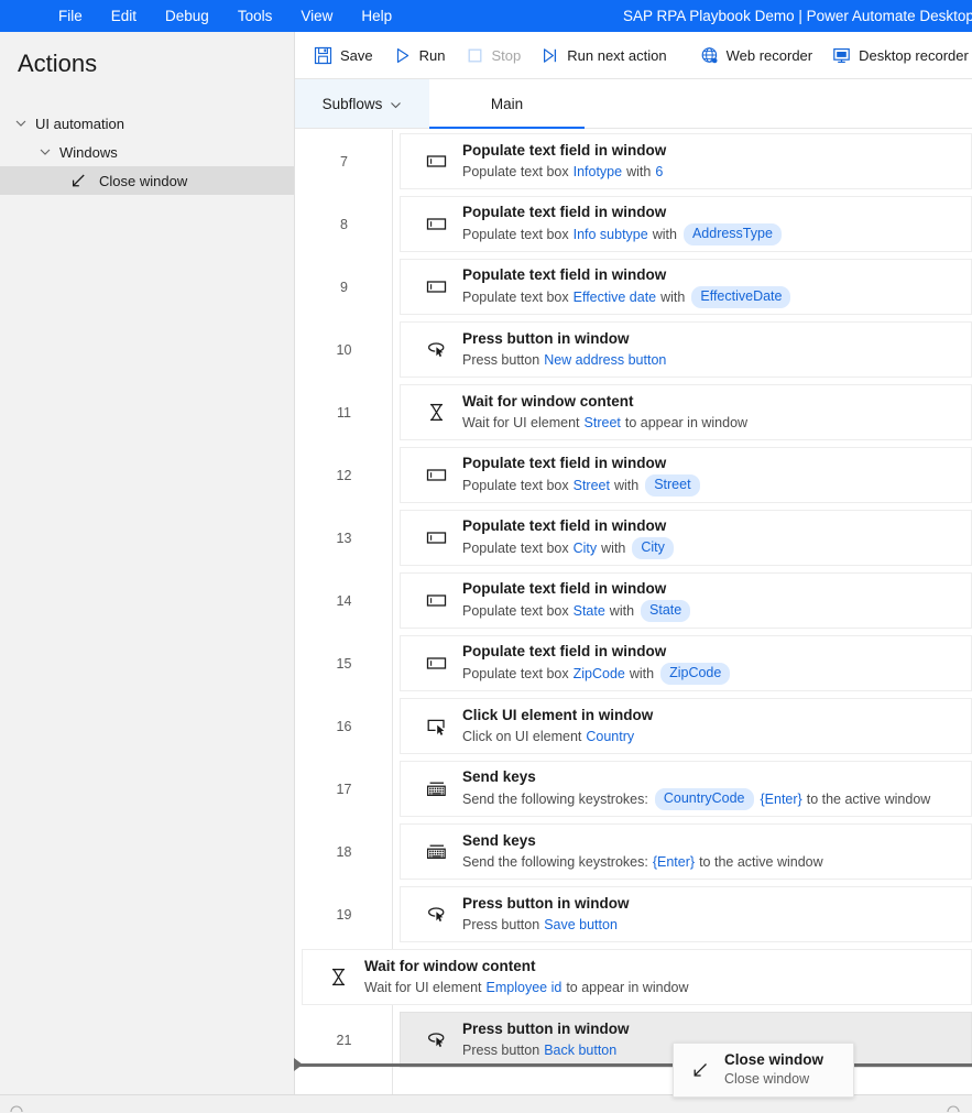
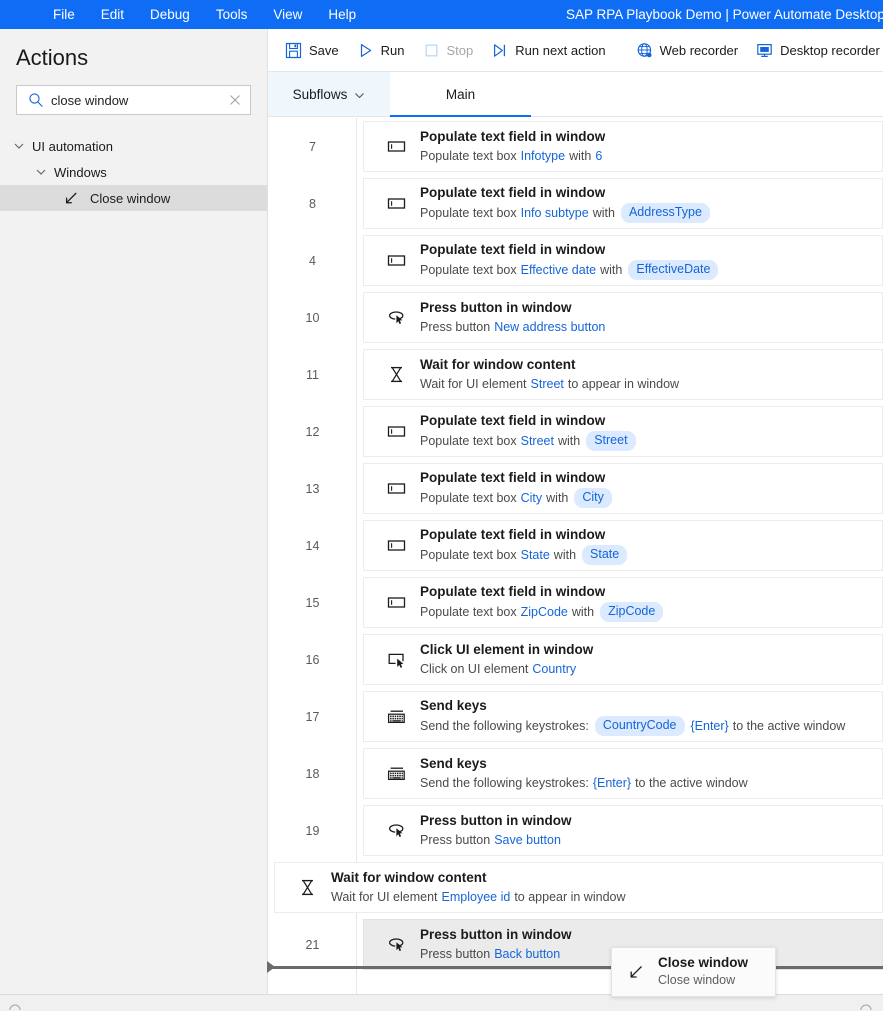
  File
  Edit
  Debug
  Tools
  View
  Help
  SAP RPA Playbook Demo | Power Automate Desktop
  Actions
+ close window
  UI automation
  Windows
  Close window
  Save
  Run
  Stop
  Run next action
  Web recorder
  Desktop recorder
  Subflows
  Main
  7
  Populate text field in window
  Populate text box
  Infotype
  with
  6
  8
  Populate text field in window
  Populate text box
  Info subtype
  with
  AddressType
- 9
+ 4
  Populate text field in window
  Populate text box
  Effective date
  with
  EffectiveDate
  10
  Press button in window
  Press button
  New address button
  11
  Wait for window content
  Wait for UI element
  Street
  to appear in window
  12
  Populate text field in window
  Populate text box
  Street
  with
  Street
  13
  Populate text field in window
  Populate text box
  City
  with
  City
  14
  Populate text field in window
  Populate text box
  State
  with
  State
  15
  Populate text field in window
  Populate text box
  ZipCode
  with
  ZipCode
  16
  Click UI element in window
  Click on UI element
  Country
  17
  Send keys
  Send the following keystrokes:
  CountryCode
  {Enter}
  to the active window
  18
  Send keys
  Send the following keystrokes:
  {Enter}
  to the active window
  19
  Press button in window
  Press button
  Save button
  Wait for window content
  Wait for UI element
  Employee id
  to appear in window
  21
  Press button in window
  Press button
  Back button
  Close window
  Close window
